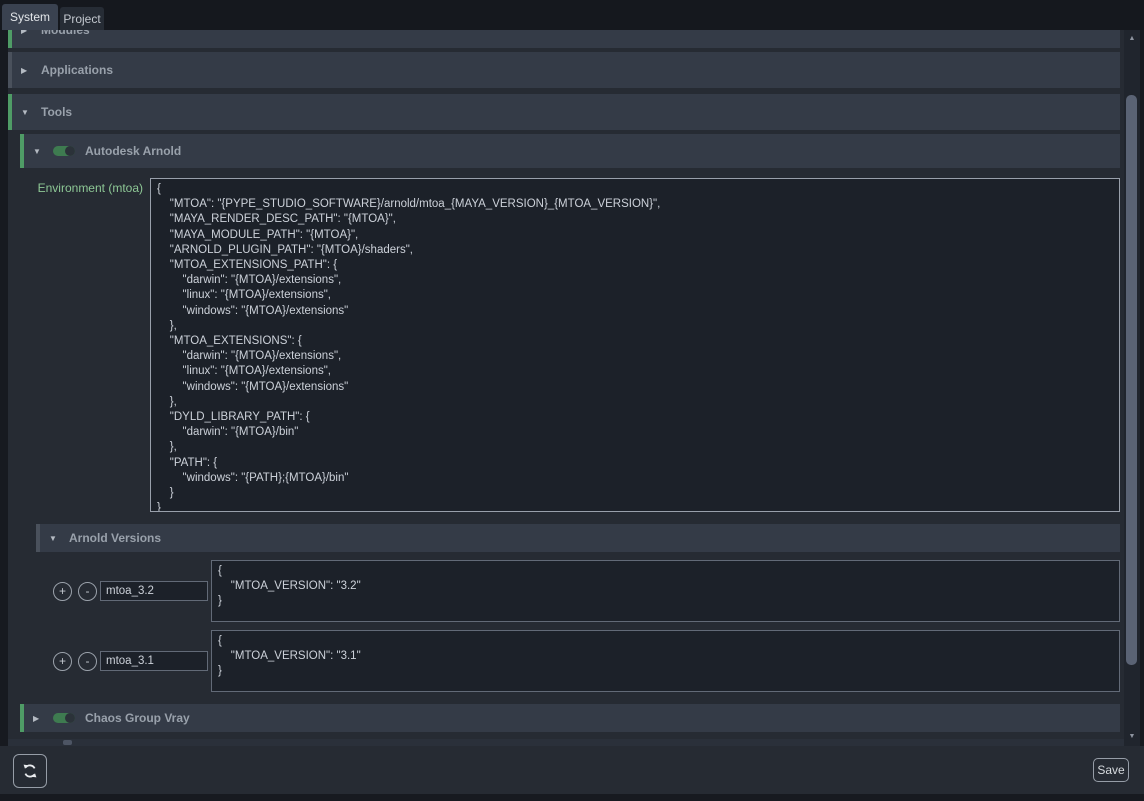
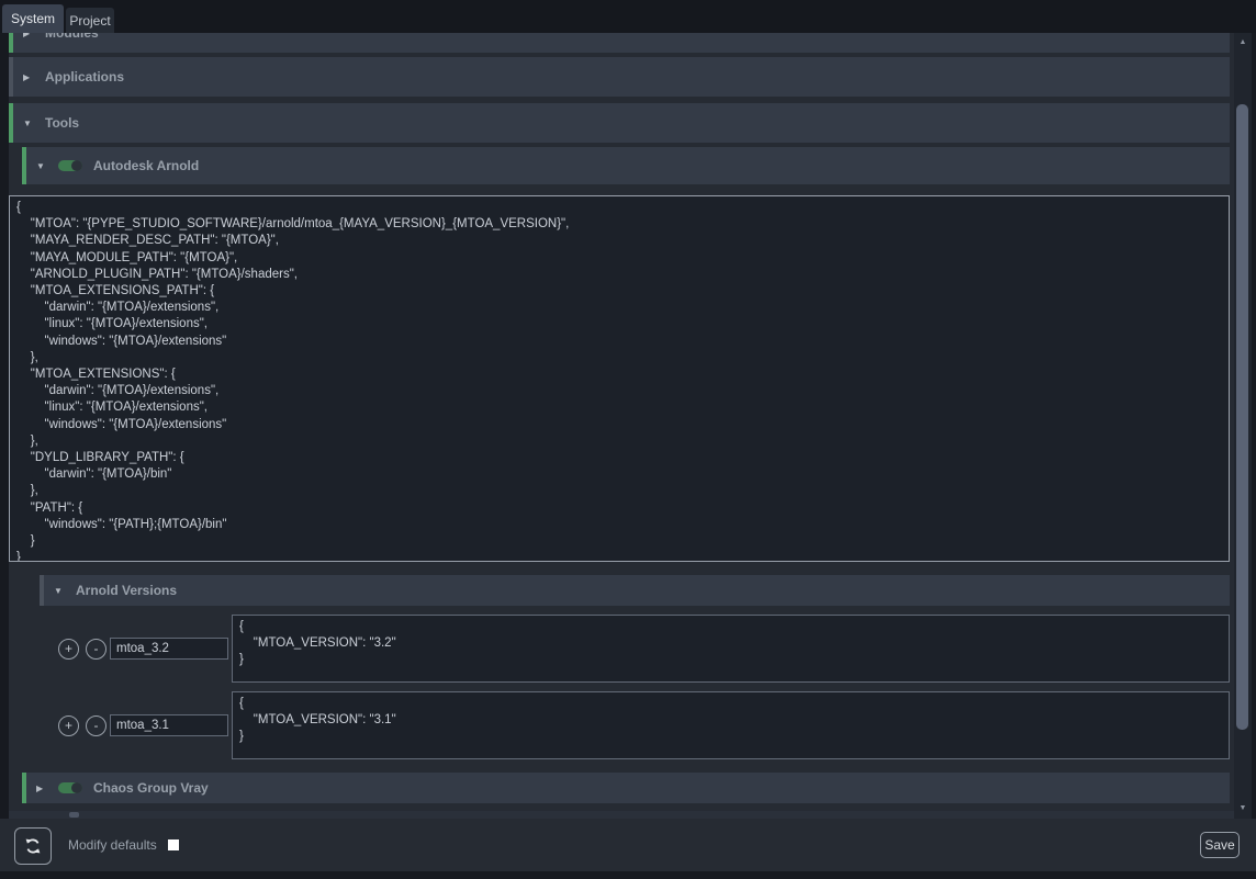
  System
  Project
  ▶
  Modules
  ▶
  Applications
  ▼
  Tools
  ▼
  Autodesk Arnold
- Environment (mtoa)
  {
  "MTOA": "{PYPE_STUDIO_SOFTWARE}/arnold/mtoa_{MAYA_VERSION}_{MTOA_VERSION}",
  "MAYA_RENDER_DESC_PATH": "{MTOA}",
  "MAYA_MODULE_PATH": "{MTOA}",
  "ARNOLD_PLUGIN_PATH": "{MTOA}/shaders",
  "MTOA_EXTENSIONS_PATH": {
  "darwin": "{MTOA}/extensions",
  "linux": "{MTOA}/extensions",
  "windows": "{MTOA}/extensions"
  },
  "MTOA_EXTENSIONS": {
  "darwin": "{MTOA}/extensions",
  "linux": "{MTOA}/extensions",
  "windows": "{MTOA}/extensions"
  },
  "DYLD_LIBRARY_PATH": {
  "darwin": "{MTOA}/bin"
  },
  "PATH": {
  "windows": "{PATH};{MTOA}/bin"
  }
  ▼
  Arnold Versions
  +
  -
  mtoa_3.2
  {
  "MTOA_VERSION": "3.2"
  }
  +
  -
  mtoa_3.1
  {
  "MTOA_VERSION": "3.1"
  }
  ▶
  Chaos Group Vray
+ Modify defaults
  Save
